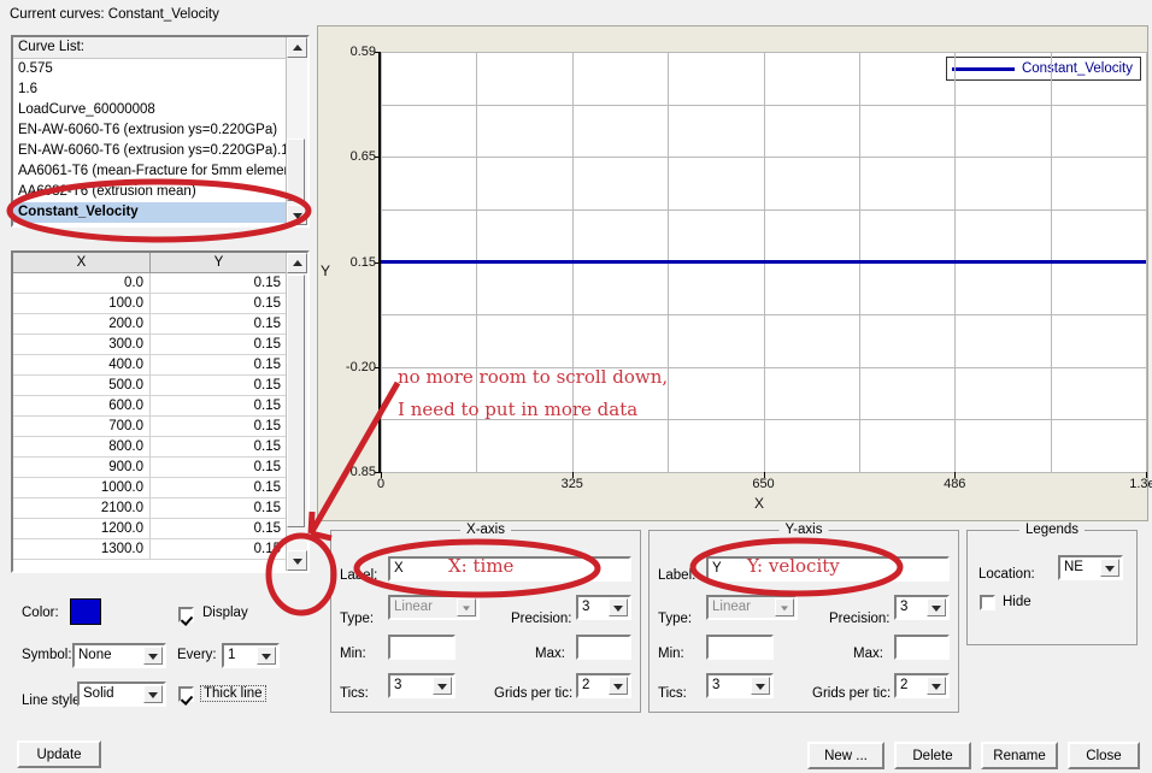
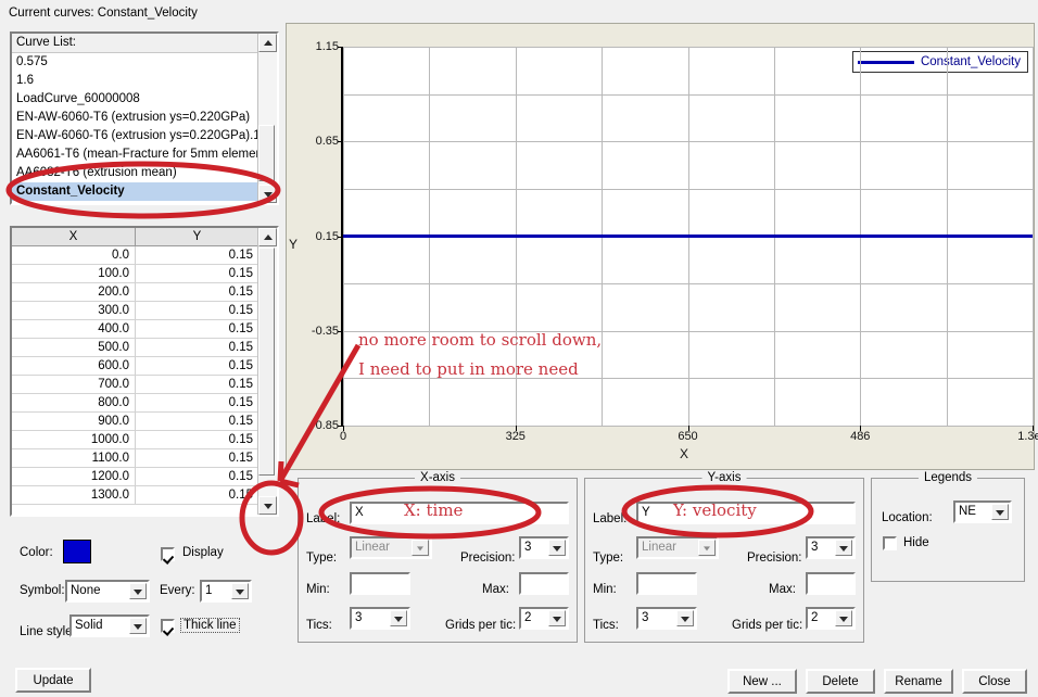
  Current curves: Constant_Velocity
  Curve List:
  0.575
  1.6
  LoadCurve_60000008
  EN-AW-6060-T6 (extrusion ys=0.220GPa)
  EN-AW-6060-T6 (extrusion ys=0.220GPa).
  AA6061-T6 (mean-Fracture for 5mm eleme
  AA-T6 (extrusion mean)
  Constant_Velocity
  X
  Y
  0.0
  0.15
  100.0
  0.15
  200.0
  0.15
  300.0
  0.15
  400.0
  0.15
  500.0
  0.15
  600.0
  0.15
  700.0
  0.15
  800.0
  0.15
  900.0
  0.15
  1000.0
  0.15
- 2100.0
+ 1100.0
  0.15
  1200.0
  0.15
  1300.0
  0.1
  Color:
  Display
  Symbol:
  None
  Every:
  1
  Line styl
  Solid
  Thick line
  Update
  Contant_Velocity
  0.85
- -0.20
+ -0.35
  0.15
  0.65
- 0.59
+ 1.15
  0
  325
  650
  486
  Y
  X
  X-axis
  X
  Type:
  Linear
  Precision:
  3
  Min:
  Max:
  Tics:
  3
  Grids per tic:
  2
  Y-axis
  Label
  Y
  Type:
  Linear
  Precision:
  3
  Min:
  Max:
  Tics:
  3
  Grids per tic:
  2
  Legends
  Location:
  NE
  Hide
  New ...
  Delete
  Rename
  Close
  no more room to scroll down,
- I need to put in more data
+ I need to put in more need
  X: time
  Y: velocity
